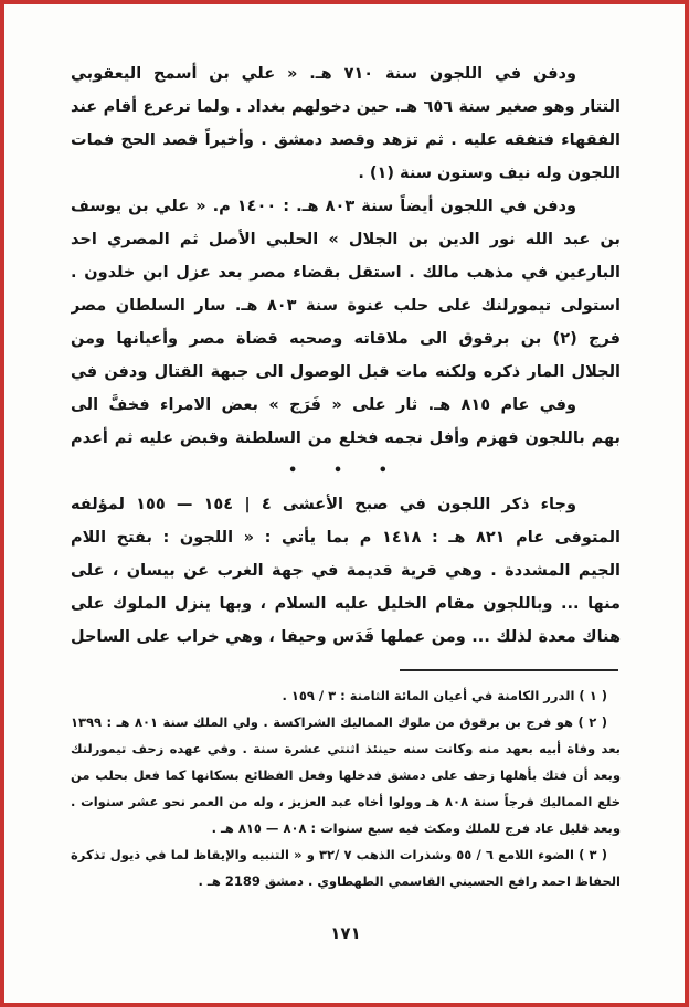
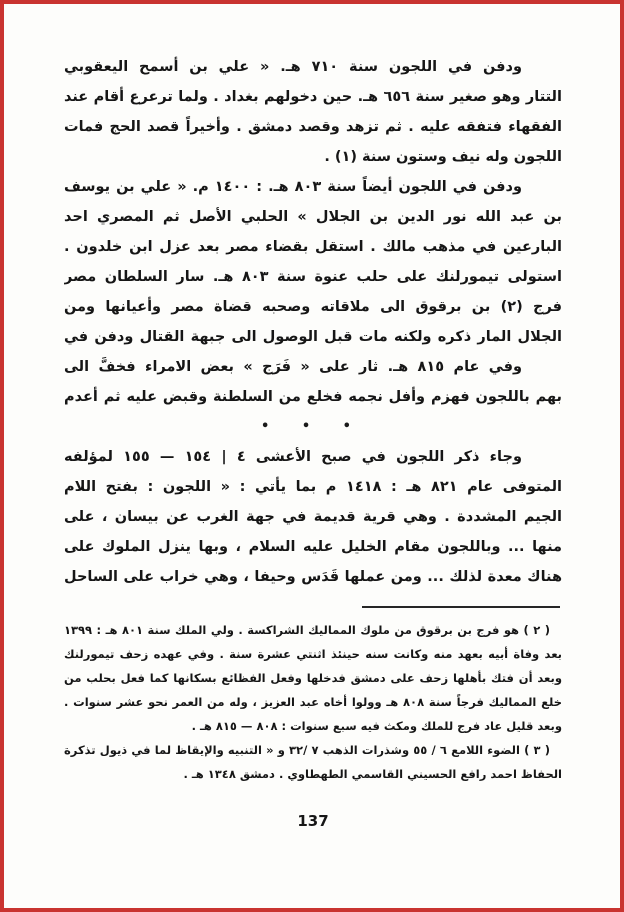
  ودفن في اللجون سنة ٧١٠ هـ. « علي بن أسمح اليعقوبي
  التتار وهو صغير سنة ٦٥٦ هـ. حين دخولهم بغداد . ولما ترعرع أقام عند
  الفقهاء فتفقه عليه . ثم تزهد وقصد دمشق . وأخيراً قصد الحج فمات
  اللجون وله نيف وستون سنة (١) .
  ودفن في اللجون أيضاً سنة ٨٠٣ هـ. : ١٤٠٠ م. « علي بن يوسف
  بن عبد الله نور الدين بن الجلال » الحلبي الأصل ثم المصري احد
  البارعين في مذهب مالك . استقل بقضاء مصر بعد عزل ابن خلدون .
  استولى تيمورلنك على حلب عنوة سنة ٨٠٣ هـ. سار السلطان مصر
  فرج (٢) بن برقوق الى ملاقاته وصحبه قضاة مصر وأعيانها ومن
  الجلال المار ذكره ولكنه مات قبل الوصول الى جبهة القتال ودفن في
  وفي عام ٨١٥ هـ. ثار على « فَرَج » بعض الامراء فخفَّ الى
  بهم باللجون فهزم وأفل نجمه فخلع من السلطنة وقبض عليه ثم أعدم
  • • •
  وجاء ذكر اللجون في صبح الأعشى ٤ | ١٥٤ — ١٥٥ لمؤلفه
  المتوفى عام ٨٢١ هـ : ١٤١٨ م بما يأتي : « اللجون : بفتح اللام
  الجيم المشددة . وهي قرية قديمة في جهة الغرب عن بيسان ، على
  منها ... وباللجون مقام الخليل عليه السلام ، وبها ينزل الملوك على
  هناك معدة لذلك ... ومن عملها قَدَس وحيفا ، وهي خراب على الساحل
- ( ١ ) الدرر الكامنة في أعيان المائة الثامنة : ٣ / ١٥٩ .
  ( ٢ ) هو فرج بن برقوق من ملوك المماليك الشراكسة . ولي الملك سنة ٨٠١ هـ : ١٣٩٩
  بعد وفاة أبيه بعهد منه وكانت سنه حينئذ اثنتي عشرة سنة . وفي عهده زحف تيمورلنك
  وبعد أن فتك بأهلها زحف على دمشق فدخلها وفعل الفظائع بسكانها كما فعل بحلب من
  خلع المماليك فرجاً سنة ٨٠٨ هـ وولوا أخاه عبد العزيز ، وله من العمر نحو عشر سنوات .
  وبعد قليل عاد فرج للملك ومكث فيه سبع سنوات : ٨٠٨ — ٨١٥ هـ .
  ( ٣ ) الضوء اللامع ٦ / ٥٥ وشذرات الذهب ٧ /٣٢ و « التنبيه والإيقاظ لما في ذيول تذكرة
- الحفاظ احمد رافع الحسيني القاسمي الطهطاوي . دمشق 2189 هـ .
+ الحفاظ احمد رافع الحسيني القاسمي الطهطاوي . دمشق ١٣٤٨ هـ .
- ١٧١
+ 137
